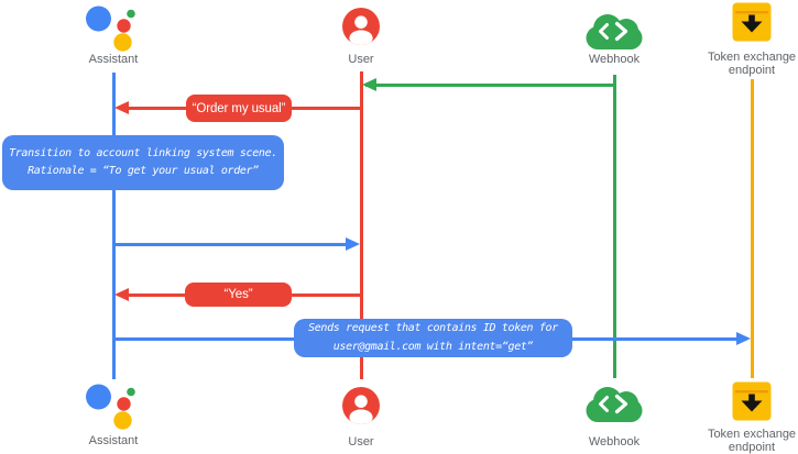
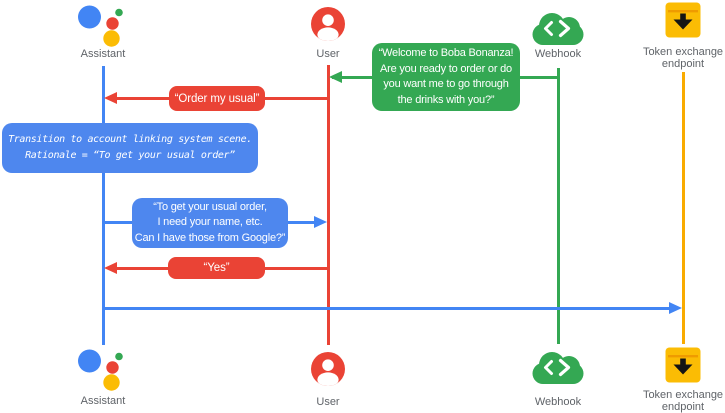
  Assistant
  User
  Webhook
  Token exchange
  endpoint
  Assistant
  User
  Webhook
  Token exchange
  endpoint
+ “Welcome to Boba Bonanza!
+ Are you ready to order or do
+ you want me to go through
+ the drinks with you?”
  “Order my usual”
  Transition to account linking system scene.
  Rationale = “To get your usual order”
+ “To get your usual order,
+ I need your name, etc.
+ Can I have those from Google?”
  “Yes”
- Sends request that contains ID token for
- user@gmail.com with intent=“get”
